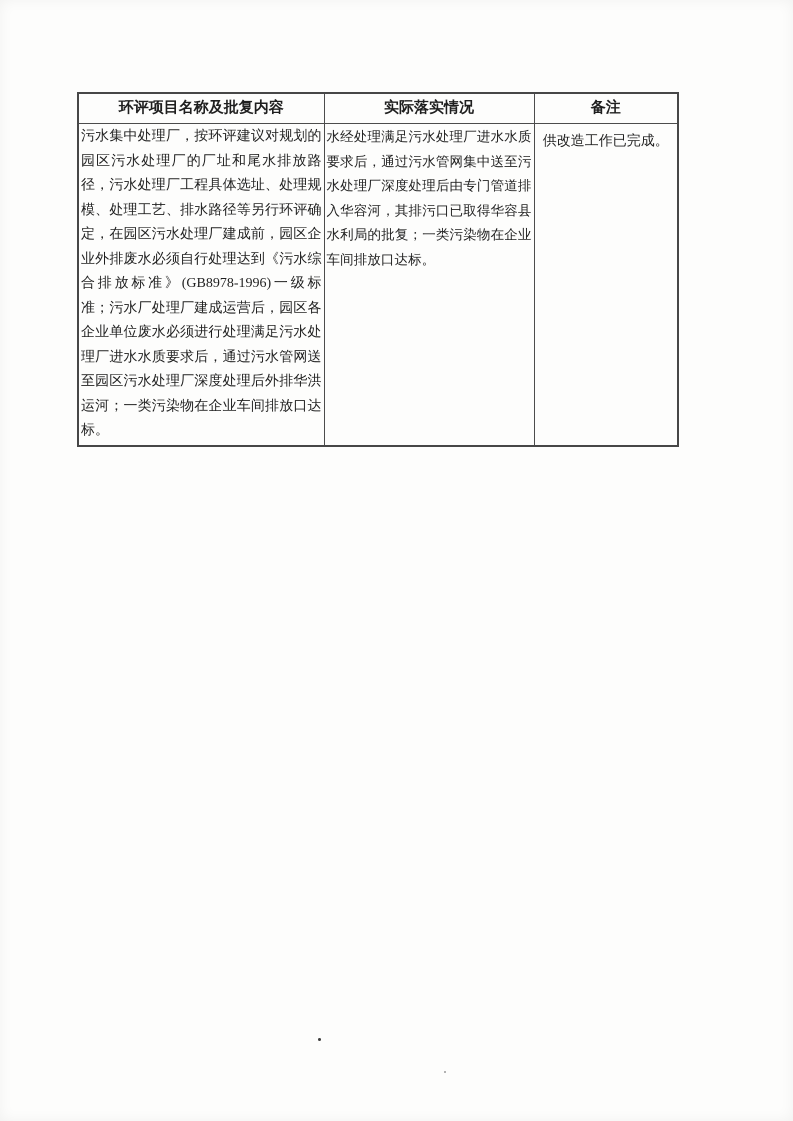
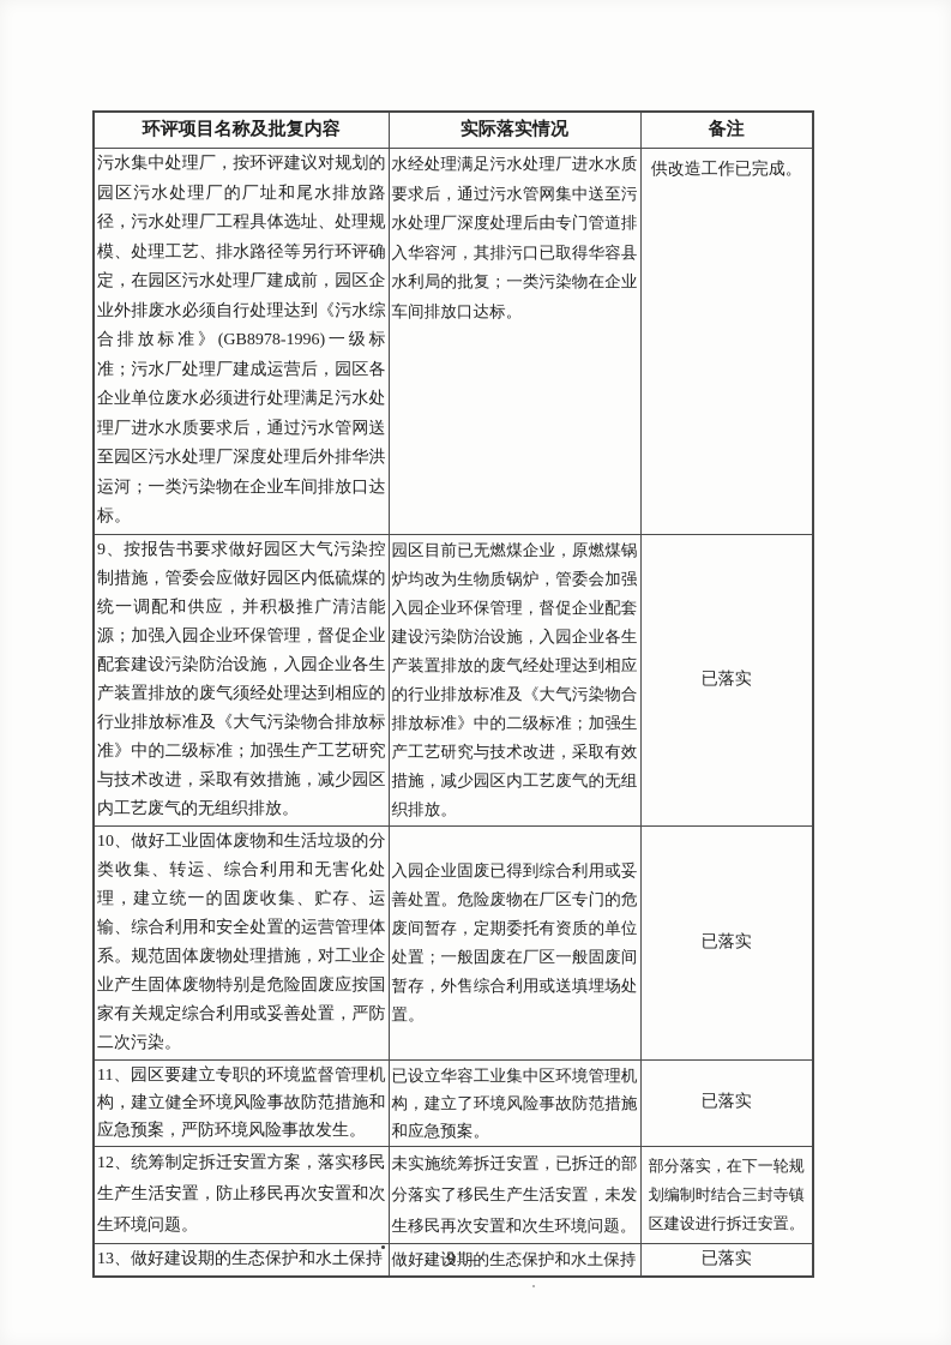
  环评项目名称及批复内容	实际落实情况	备注
  污水集中处理厂，按环评建议对规划的园区污水处理厂的厂址和尾水排放路径，污水处理厂工程具体选址、处理规模、处理工艺、排水路径等另行环评确定，在园区污水处理厂建成前，园区企业外排废水必须自行处理达到《污水综合排放标准》(GB8978-1996)一级标准；污水厂处理厂建成运营后，园区各企业单位废水必须进行处理满足污水处理厂进水水质要求后，通过污水管网送至园区污水处理厂深度处理后外排华洪运河；一类污染物在企业车间排放口达标。	水经处理满足污水处理厂进水水质要求后，通过污水管网集中送至污水处理厂深度处理后由专门管道排入华容河，其排污口已取得华容县水利局的批复；一类污染物在企业车间排放口达标。	供改造工作已完成。
+ 9、按报告书要求做好园区大气污染控制措施，管委会应做好园区内低硫煤的统一调配和供应，并积极推广清洁能源；加强入园企业环保管理，督促企业配套建设污染防治设施，入园企业各生产装置排放的废气须经处理达到相应的行业排放标准及《大气污染物合排放标准》中的二级标准；加强生产工艺研究与技术改进，采取有效措施，减少园区内工艺废气的无组织排放。	园区目前已无燃煤企业，原燃煤锅炉均改为生物质锅炉，管委会加强入园企业环保管理，督促企业配套建设污染防治设施，入园企业各生产装置排放的废气经处理达到相应的行业排放标准及《大气污染物合排放标准》中的二级标准；加强生产工艺研究与技术改进，采取有效措施，减少园区内工艺废气的无组织排放。	已落实
+ 10、做好工业固体废物和生活垃圾的分类收集、转运、综合利用和无害化处理，建立统一的固废收集、贮存、运输、综合利用和安全处置的运营管理体系。规范固体废物处理措施，对工业企业产生固体废物特别是危险固废应按国家有关规定综合利用或妥善处置，严防二次污染。	入园企业固废已得到综合利用或妥善处置。危险废物在厂区专门的危废间暂存，定期委托有资质的单位处置；一般固废在厂区一般固废间暂存，外售综合利用或送填埋场处置。	已落实
+ 11、园区要建立专职的环境监督管理机构，建立健全环境风险事故防范措施和应急预案，严防环境风险事故发生。	已设立华容工业集中区环境管理机构，建立了环境风险事故防范措施和应急预案。	已落实
+ 12、统筹制定拆迁安置方案，落实移民生产生活安置，防止移民再次安置和次生环境问题。	未实施统筹拆迁安置，已拆迁的部分落实了移民生产生活安置，未发生移民再次安置和次生环境问题。	部分落实，在下一轮规划编制时结合三封寺镇区建设进行拆迁安置。
+ 13、做好建设期的生态保护和水土保持	做好建设期的生态保护和水土保持	已落实
+ – 9 –
